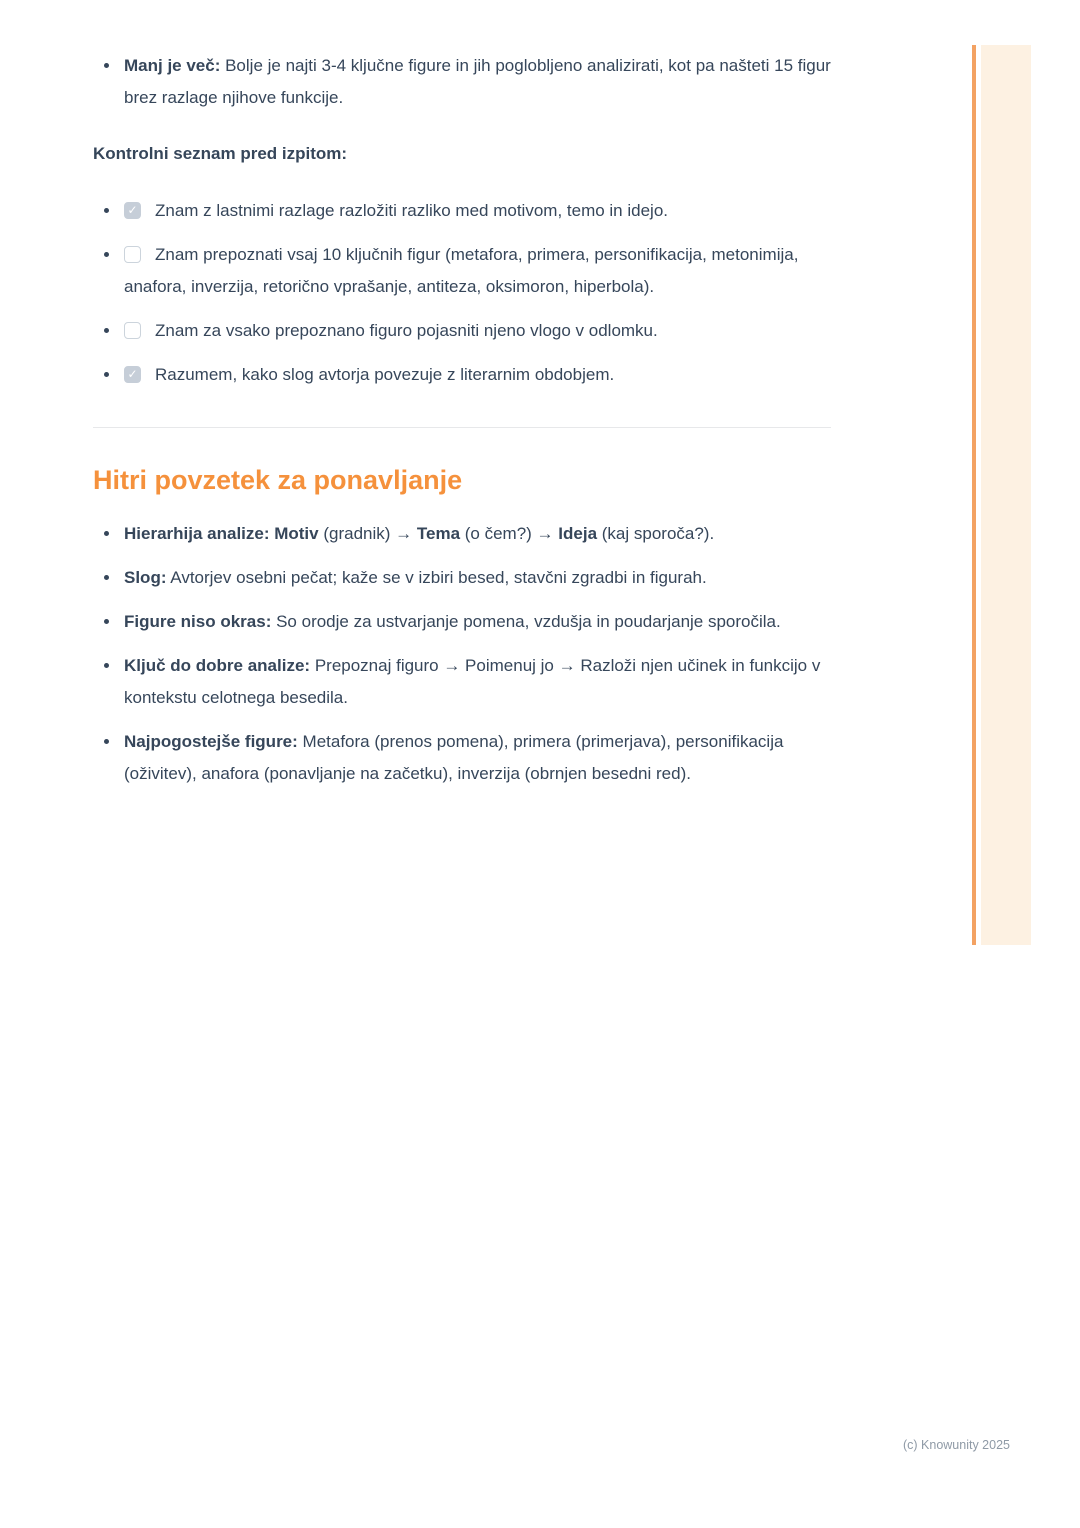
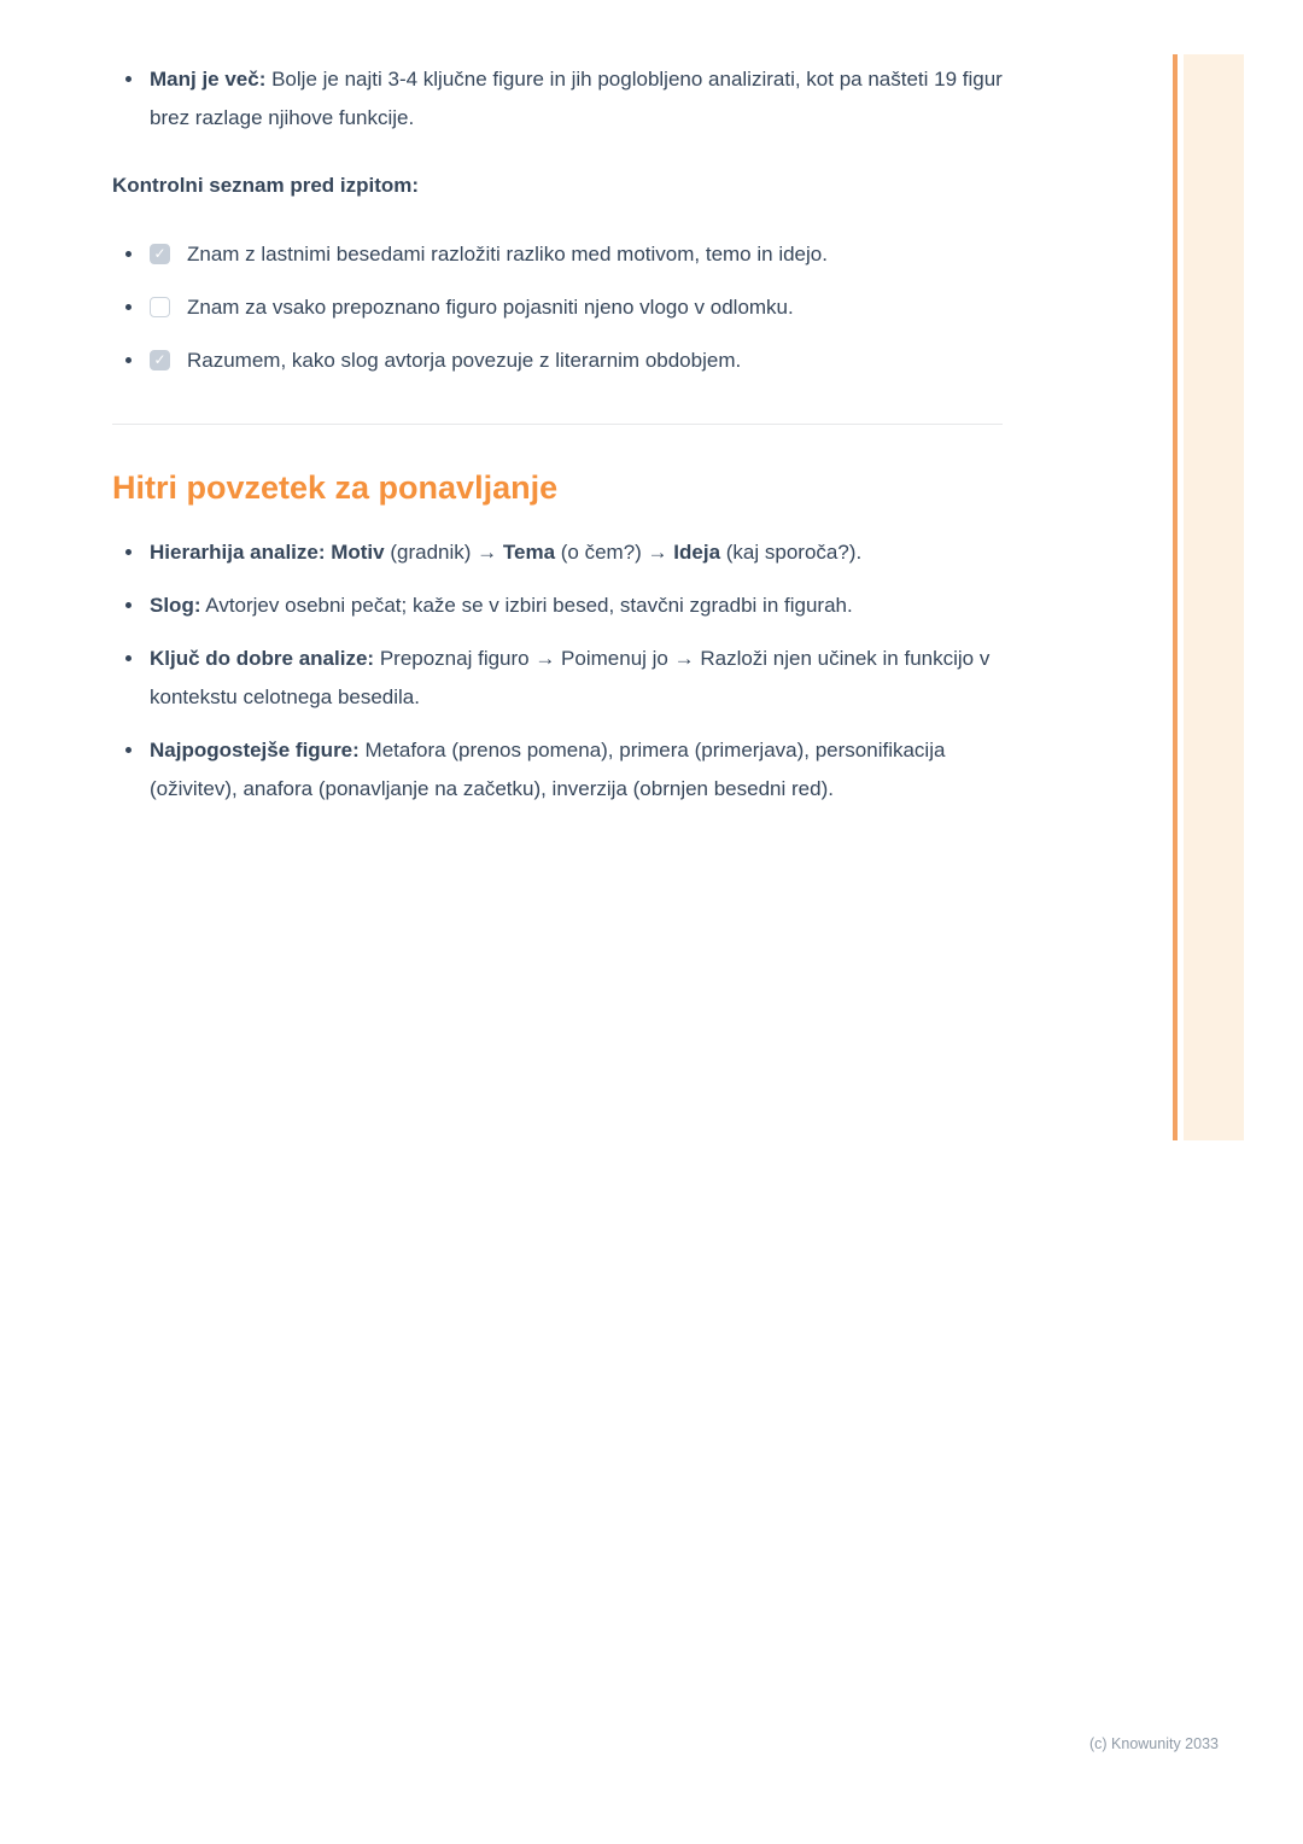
- Manj je več: Bolje je najti 3-4 ključne figure in jih poglobljeno analizirati, kot pa našteti 15 figur brez razlage njihove funkcije.
+ Manj je več: Bolje je najti 3-4 ključne figure in jih poglobljeno analizirati, kot pa našteti 19 figur brez razlage njihove funkcije.
  Kontrolni seznam pred izpitom:
- Znam z lastnimi razlage razložiti razliko med motivom, temo in idejo.
+ Znam z lastnimi besedami razložiti razliko med motivom, temo in idejo.
- Znam prepoznati vsaj 10 ključnih figur (metafora, primera, personifikacija, metonimija, anafora, inverzija, retorično vprašanje, antiteza, oksimoron, hiperbola).
  Znam za vsako prepoznano figuro pojasniti njeno vlogo v odlomku.
  Razumem, kako slog avtorja povezuje z literarnim obdobjem.
  Hitri povzetek za ponavljanje
  Hierarhija analize: Motiv (gradnik) → Tema (o čem?) → Ideja (kaj sporoča?).
  Slog: Avtorjev osebni pečat; kaže se v izbiri besed, stavčni zgradbi in figurah.
- Figure niso okras: So orodje za ustvarjanje pomena, vzdušja in poudarjanje sporočila.
  Ključ do dobre analize: Prepoznaj figuro → Poimenuj jo → Razloži njen učinek in funkcijo v kontekstu celotnega besedila.
  Najpogostejše figure: Metafora (prenos pomena), primera (primerjava), personifikacija (oživitev), anafora (ponavljanje na začetku), inverzija (obrnjen besedni red).
- (c) Knowunity 2025
+ (c) Knowunity 2033
